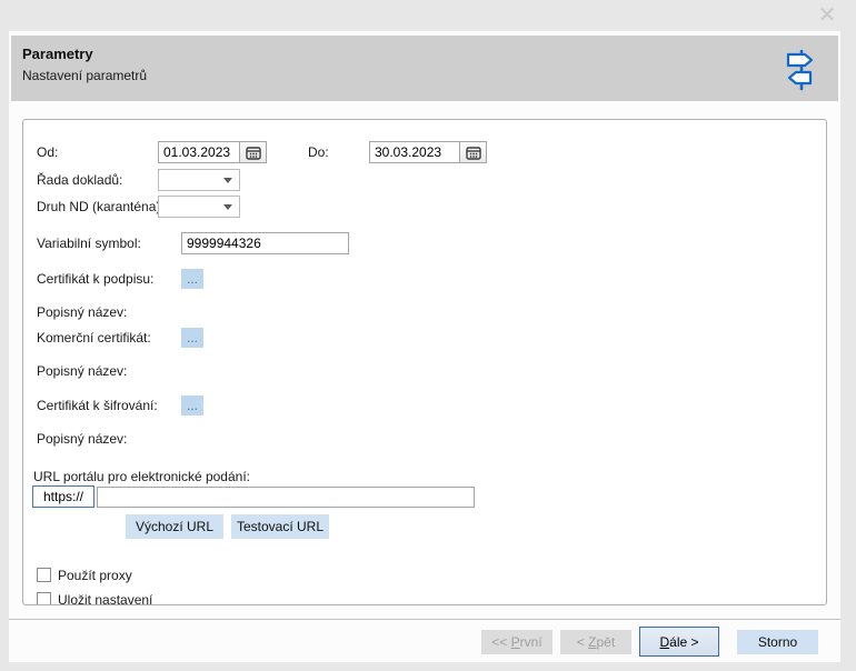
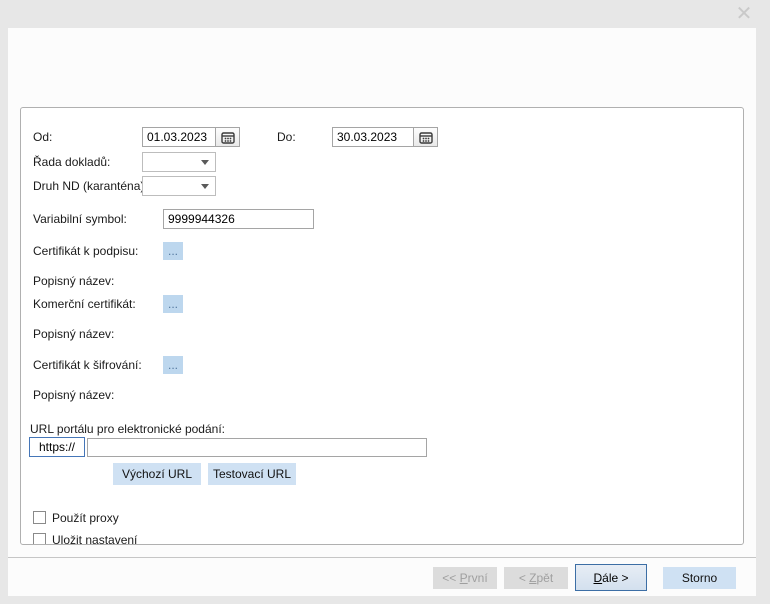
  ✕
- Parametry
- Nastavení parametrů
  Od:
  01.03.2023
  Do:
  30.03.2023
  Řada dokladů:
  Druh ND (karanténa
  Variabilní symbol:
  9999944326
  Certifikát k podpisu:
  ...
  Popisný název:
  Komerční certifikát:
  ...
  Popisný název:
  Certifikát k šifrování:
  ...
  Popisný název:
  URL portálu pro elektronické podání:
  https://
  Výchozí URL
  Testovací URL
  Použít proxy
  Uložit nastavení
  << První
  < Zpět
  Dále >
  Storno
